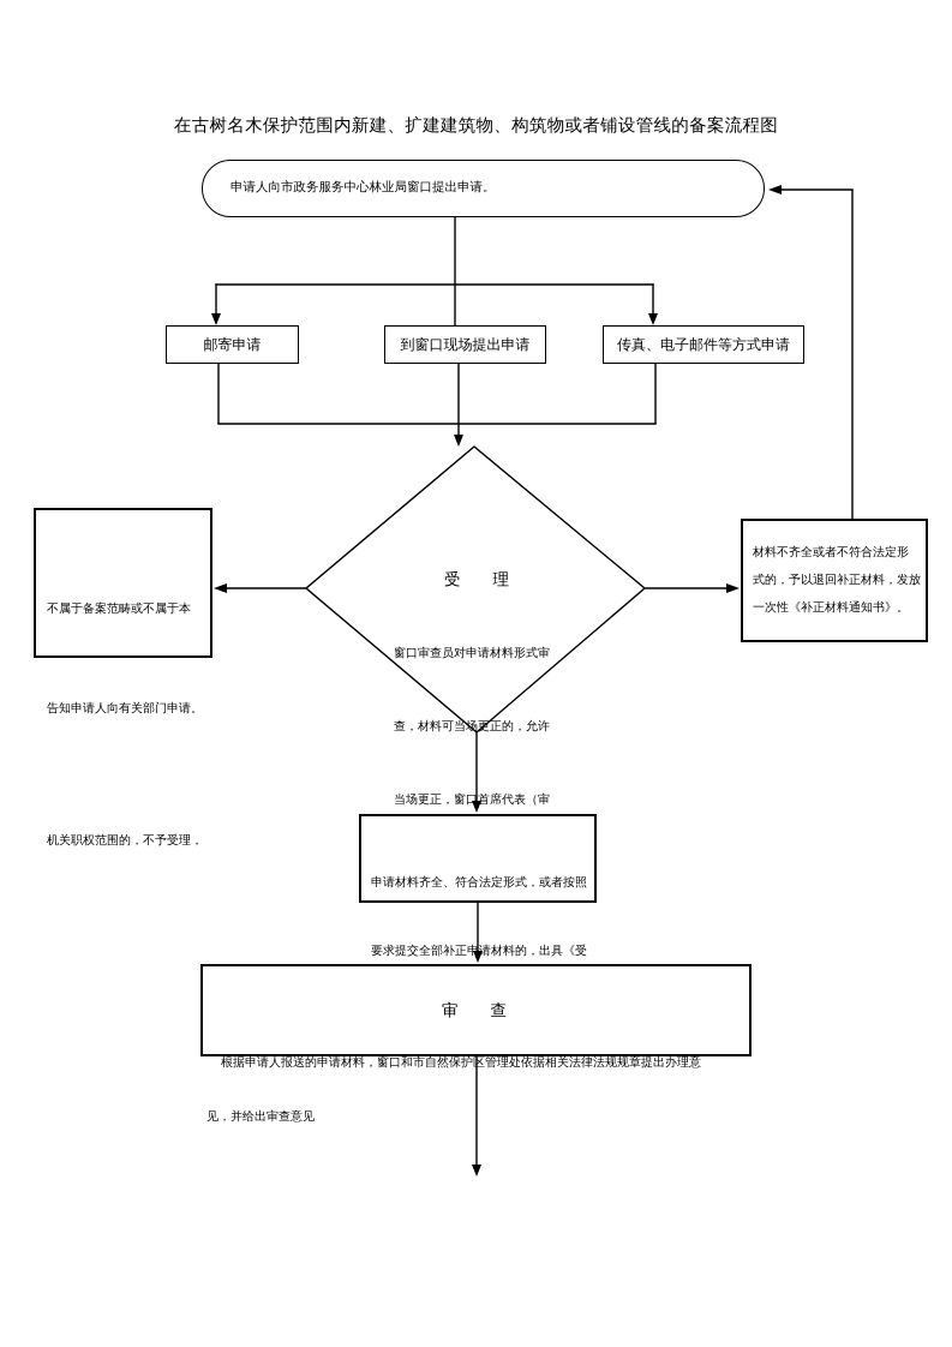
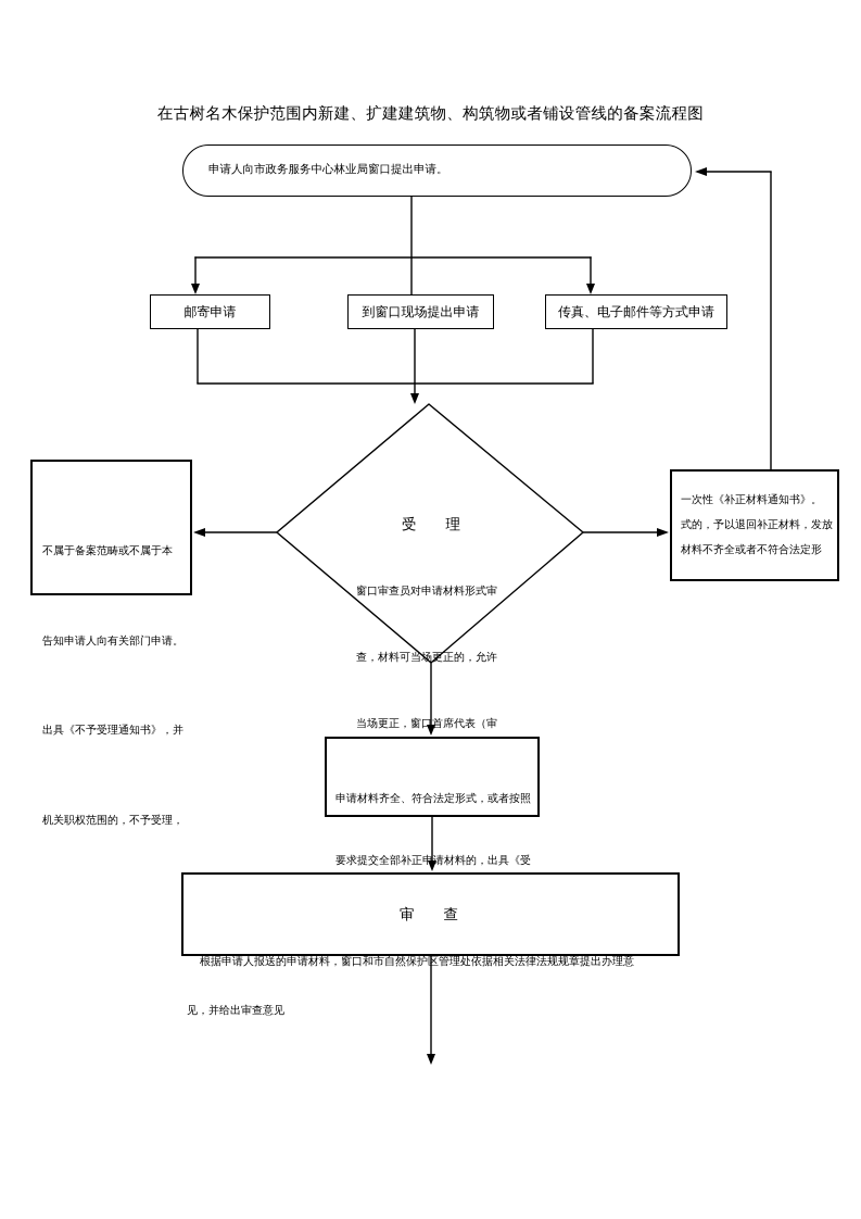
  在古树名木保护范围内新建、扩建建筑物、构筑物或者铺设管线的备案流程图
  申请人向市政务服务中心林业局窗口提出申请。
  邮寄申请
  到窗口现场提出申请
  传真、电子邮件等方式申请
  受 理
  窗口审查员对申请材料形式审
  查，材料可当场更正的，允许
  当场更正，窗口首席代表（审
  不属于备案范畴或不属于本
  告知申请人向有关部门申请。
+ 出具《不予受理通知书》，并
  机关职权范围的，不予受理，
- 材料不齐全或者不符合法定形
+ 一次性《补正材料通知书》。
  式的，予以退回补正材料，发放
- 一次性《补正材料通知书》。
+ 材料不齐全或者不符合法定形
  申请材料齐全、符合法定形式，或者按照
  要求提交全部补正申请材料的，出具《受
  审 查
  根据申请人报送的申请材料，窗口和市自然保护区管理处依据相关法律法规规章提出办理意
  见，并给出审查意见
